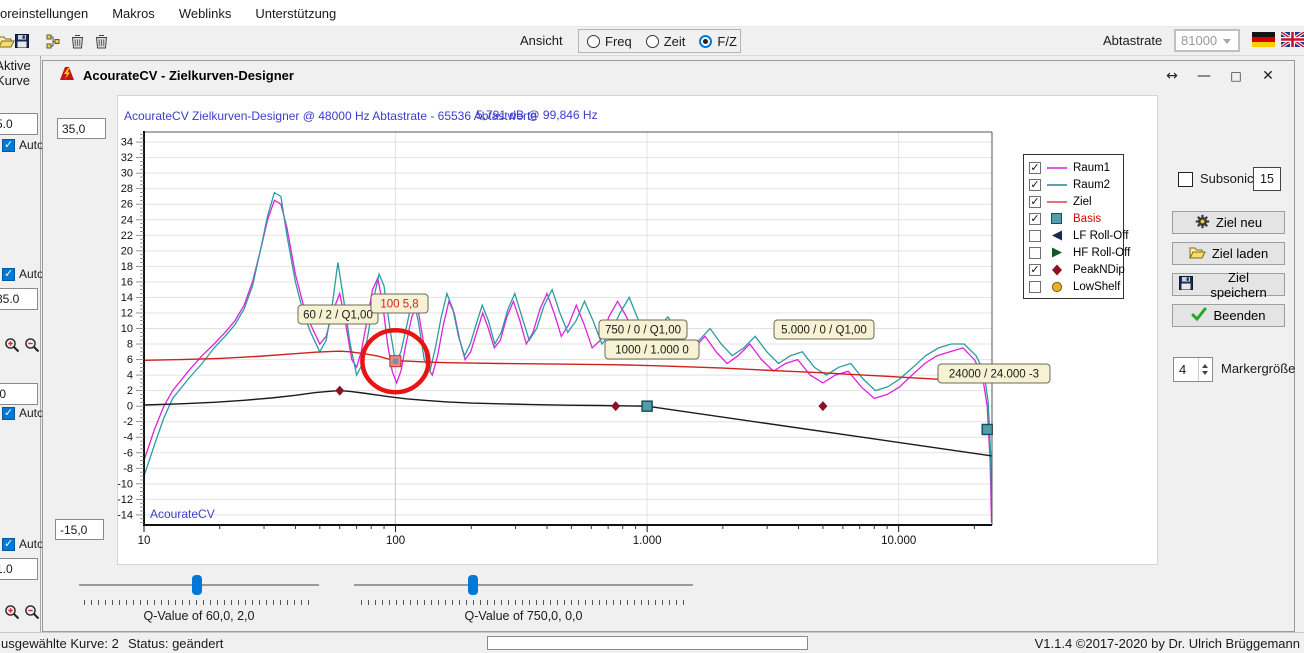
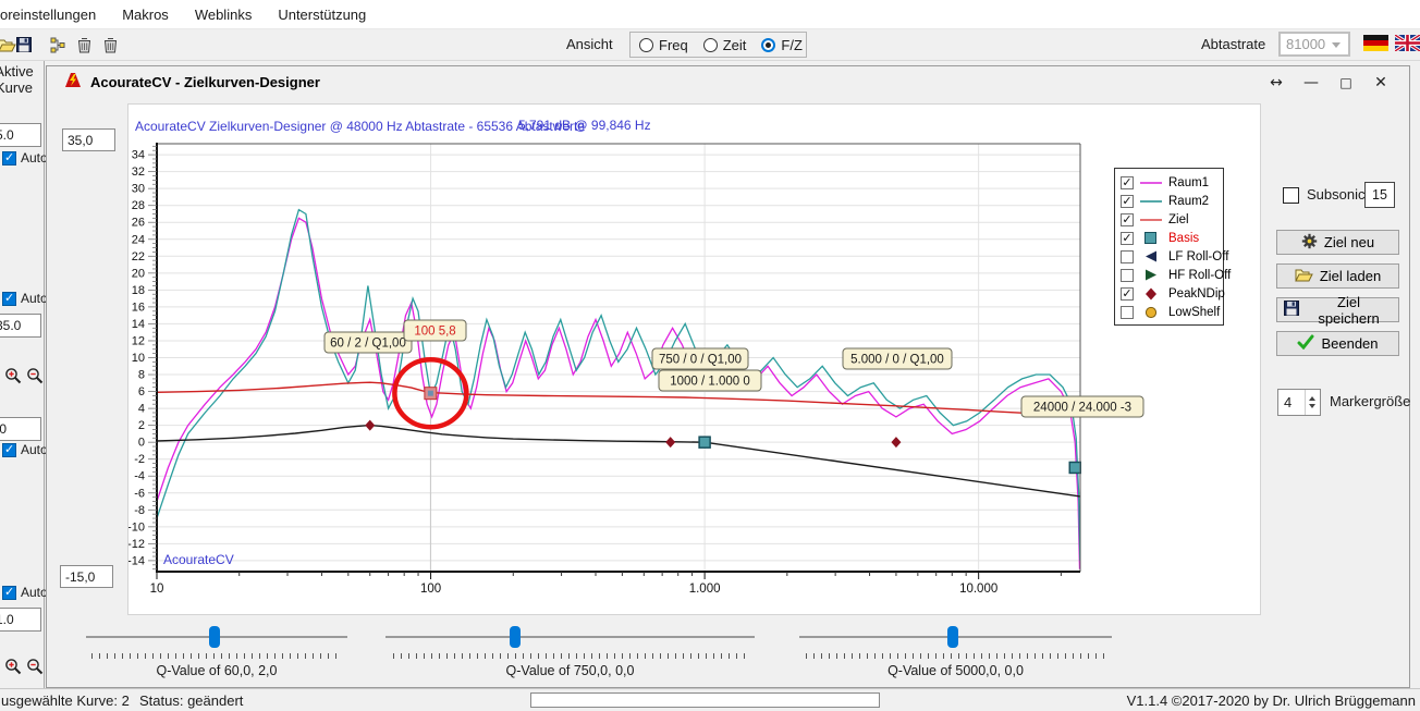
  oreinstellungen
  Makros
  Weblinks
  Unterstützung
  Ansicht
  Freq
  Zeit
  F/Z
  Abtastrate
  81000
  ktive Kurve
  Auto
  Auto
  5.0
  Auto
  Auto
  AcourateCV - Zielkurven-Designer
  ↔
  —
  □
  ✕
  35,0
  -15,0
  -14
  -12
  -10
  -8
  -6
  -4
  -2
  0
  2
  4
  6
  8
  10
  12
  14
  16
  18
  20
  22
  24
  26
  28
  30
  32
  34
  10
  100
  1.000
  10.000
  AcourateCV Zielkurven-Designer @ 48000 Hz Abtastrate - 65536 Abtastwerte
  5,791 dB @ 99,846 Hz
  AcourateCV
  60 / 2 / Q1,00
  100 5,8
  750 / 0 / Q1,00
  1000 / 1.000 0
  5.000 / 0 / Q1,00
  24000 / 24.000 -3
  ✓
  Raum1
  ✓
  Raum2
  ✓
  Ziel
  ✓
  Basis
  LF Roll-Off
  HF Roll-Off
  ✓
  PeakNDip
  LowShelf
  Subsonic
  15
  Ziel neu
  Ziel laden
  Ziel speichern
  Beenden
  4
  Markergröße
  Q-Value of 60,0, 2,0
  Q-Value of 750,0, 0,0
+ Q-Value of 5000,0, 0,0
  usgewählte Kurve: 2
  Status: geändert
  V1.1.4 ©2017-2020 by Dr. Ulrich Brüggemann
